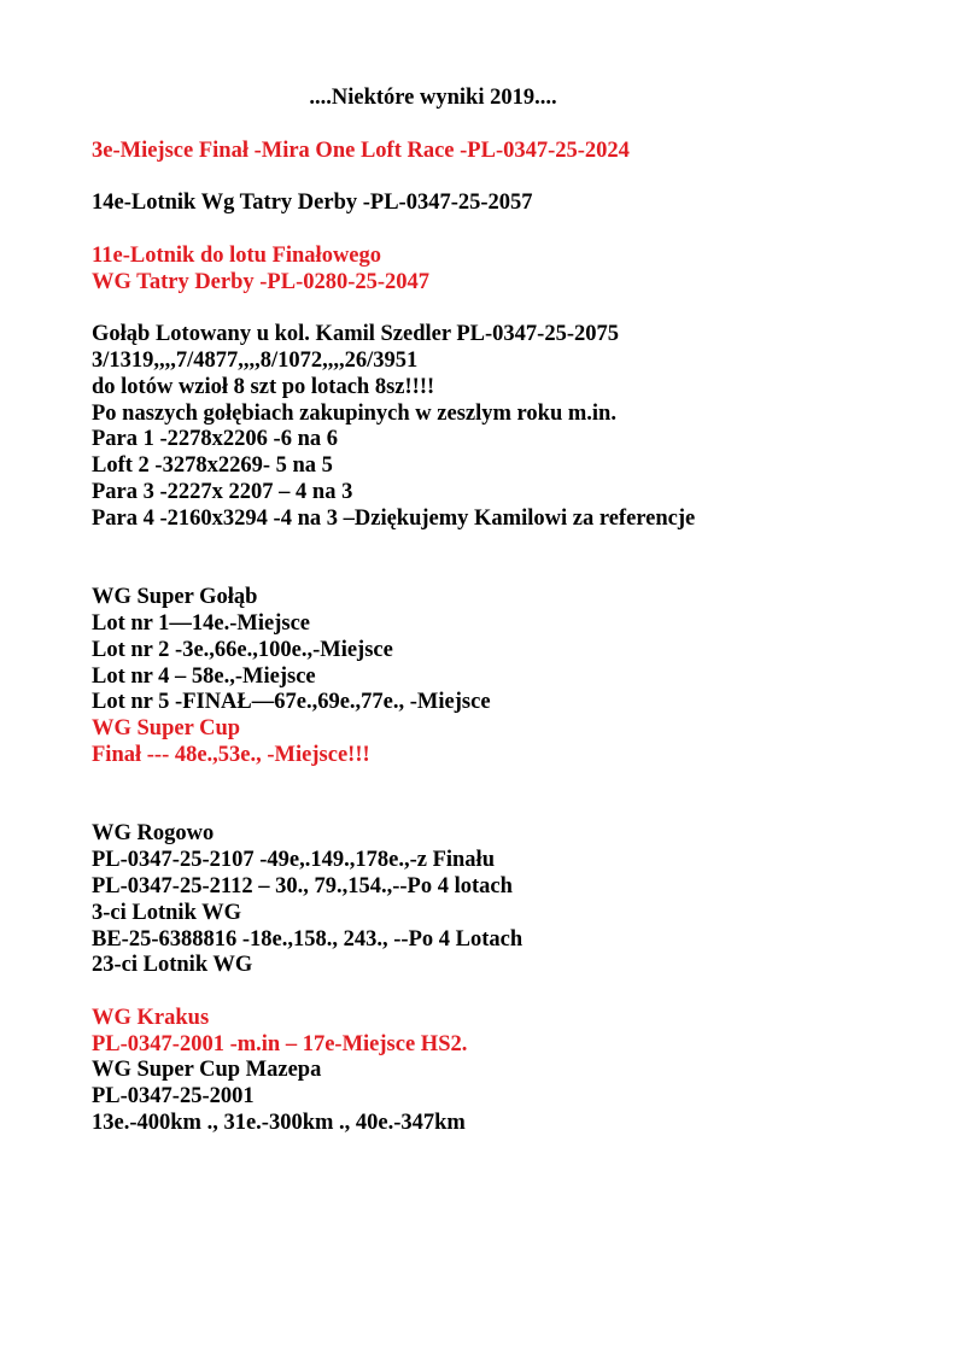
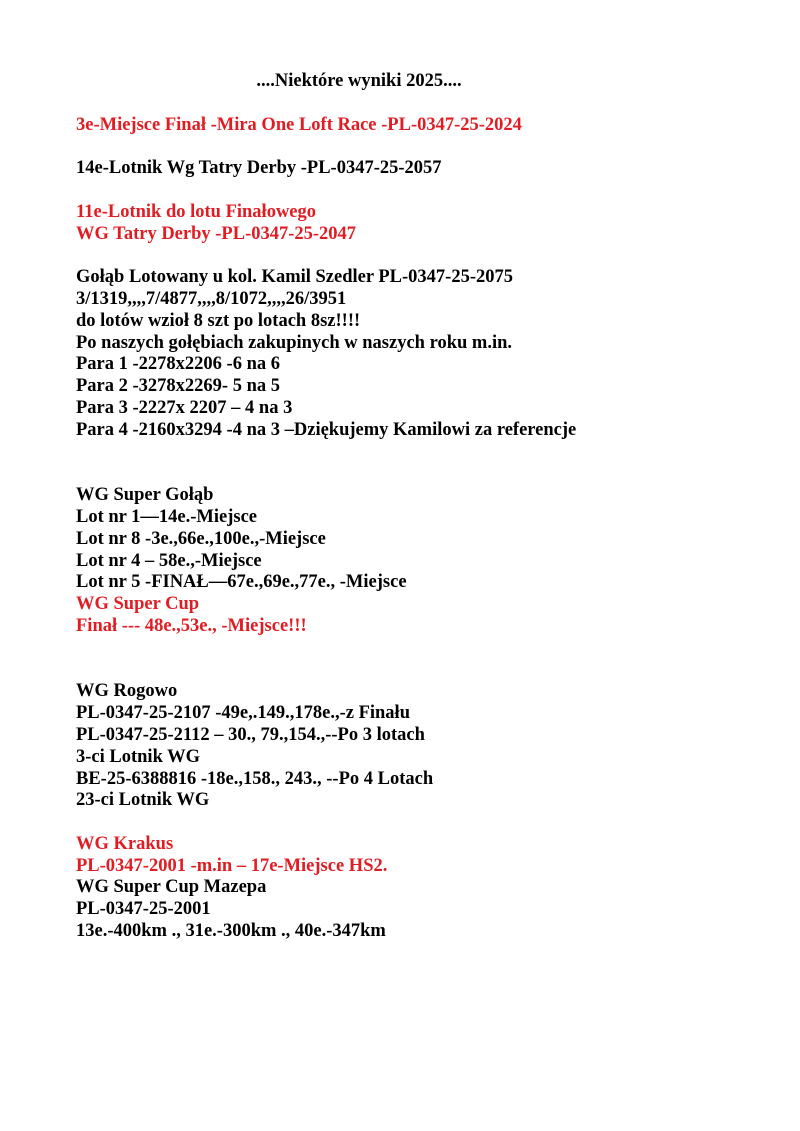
- ....Niektóre wyniki 2019....
+ ....Niektóre wyniki 2025....
  3e-Miejsce Finał -Mira One Loft Race -PL-0347-25-2024
  14e-Lotnik Wg Tatry Derby -PL-0347-25-2057
  11e-Lotnik do lotu Finałowego
- WG Tatry Derby -PL-0280-25-2047
+ WG Tatry Derby -PL-0347-25-2047
  Gołąb Lotowany u kol. Kamil Szedler PL-0347-25-2075
  3/1319,,,,7/4877,,,,8/1072,,,,26/3951
  do lotów wzioł 8 szt po lotach 8sz!!!!
- Po naszych gołębiach zakupinych w zeszlym roku m.in.
+ Po naszych gołębiach zakupinych w naszych roku m.in.
  Para 1 -2278x2206 -6 na 6
- Loft 2 -3278x2269- 5 na 5
+ Para 2 -3278x2269- 5 na 5
  Para 3 -2227x 2207 – 4 na 3
  Para 4 -2160x3294 -4 na 3 –Dziękujemy Kamilowi za referencje
  WG Super Gołąb
  Lot nr 1—14e.-Miejsce
- Lot nr 2 -3e.,66e.,100e.,-Miejsce
+ Lot nr 8 -3e.,66e.,100e.,-Miejsce
  Lot nr 4 – 58e.,-Miejsce
  Lot nr 5 -FINAŁ—67e.,69e.,77e., -Miejsce
  WG Super Cup
  Finał --- 48e.,53e., -Miejsce!!!
  WG Rogowo
  PL-0347-25-2107 -49e,.149.,178e.,-z Finału
- PL-0347-25-2112 – 30., 79.,154.,--Po 4 lotach
+ PL-0347-25-2112 – 30., 79.,154.,--Po 3 lotach
  3-ci Lotnik WG
  BE-25-6388816 -18e.,158., 243., --Po 4 Lotach
  23-ci Lotnik WG
  WG Krakus
  PL-0347-2001 -m.in – 17e-Miejsce HS2.
  WG Super Cup Mazepa
  PL-0347-25-2001
  13e.-400km ., 31e.-300km ., 40e.-347km
